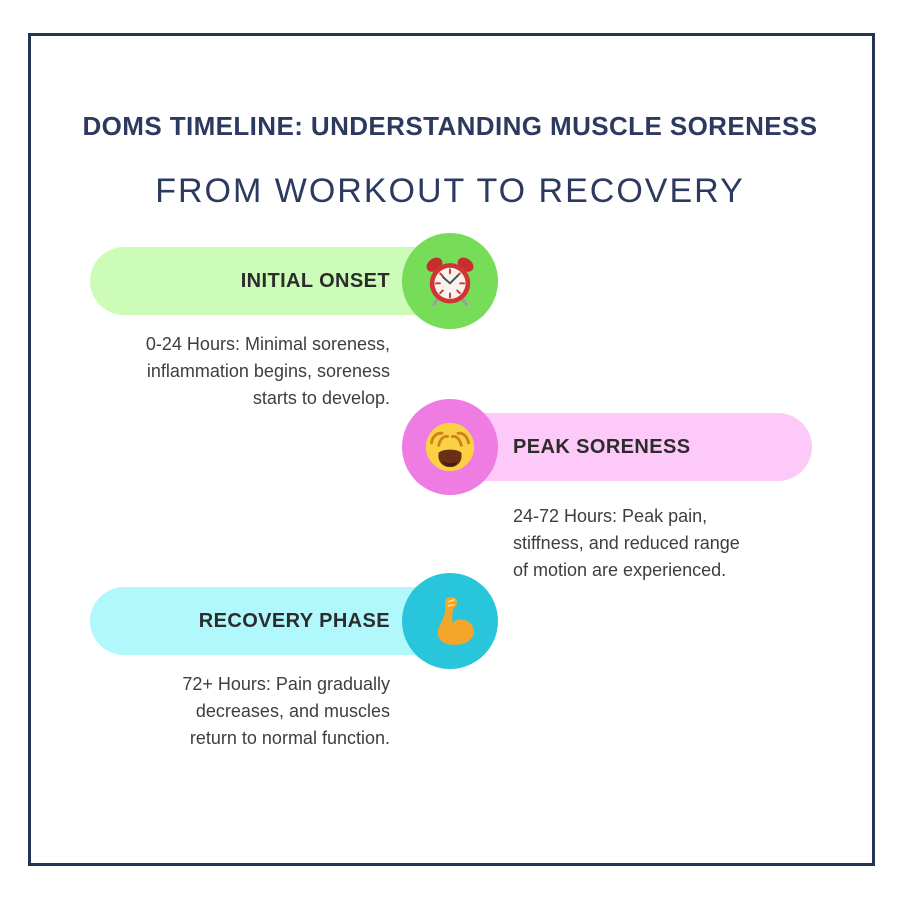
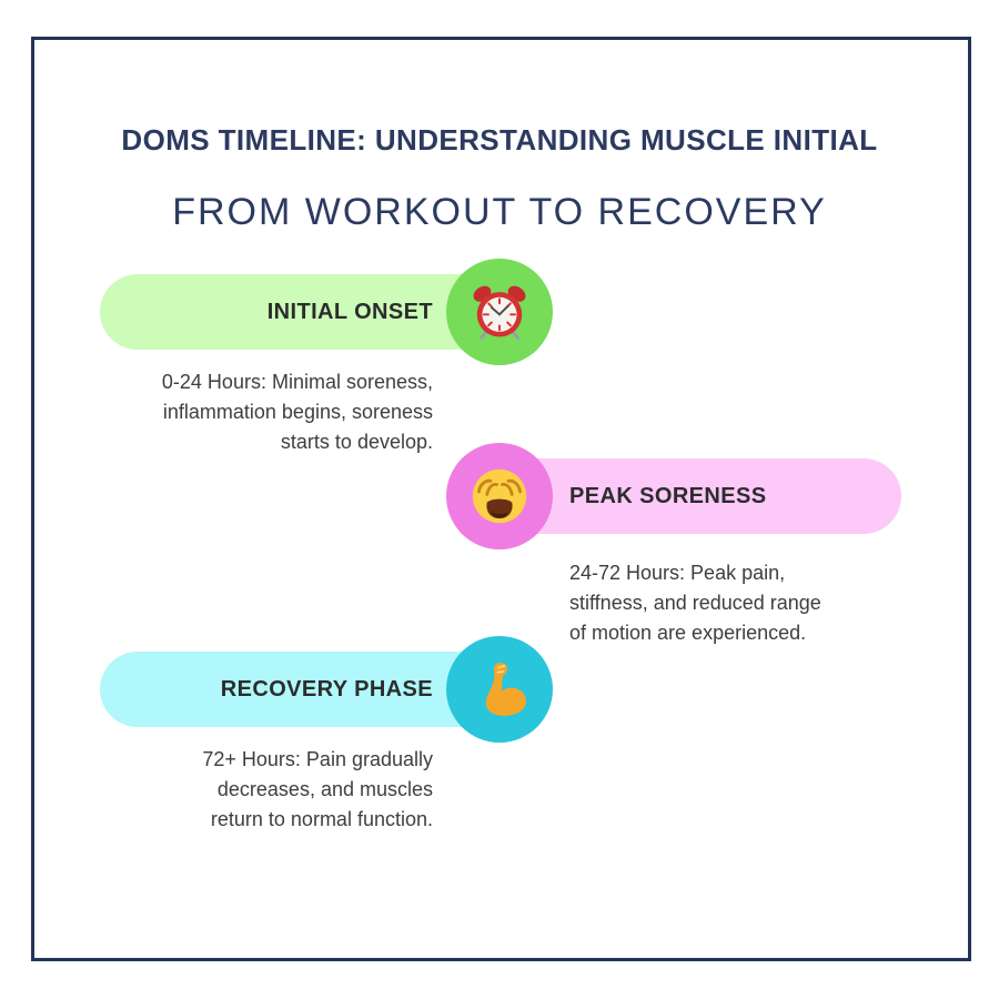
- DOMS TIMELINE: UNDERSTANDING MUSCLE SORENESS
+ DOMS TIMELINE: UNDERSTANDING MUSCLE INITIAL
  FROM WORKOUT TO RECOVERY
  INITIAL ONSET
  0-24 Hours: Minimal soreness,
  inflammation begins, soreness
  starts to develop.
  PEAK SORENESS
  24-72 Hours: Peak pain,
  stiffness, and reduced range
  of motion are experienced.
  RECOVERY PHASE
  72+ Hours: Pain gradually
  decreases, and muscles
  return to normal function.
